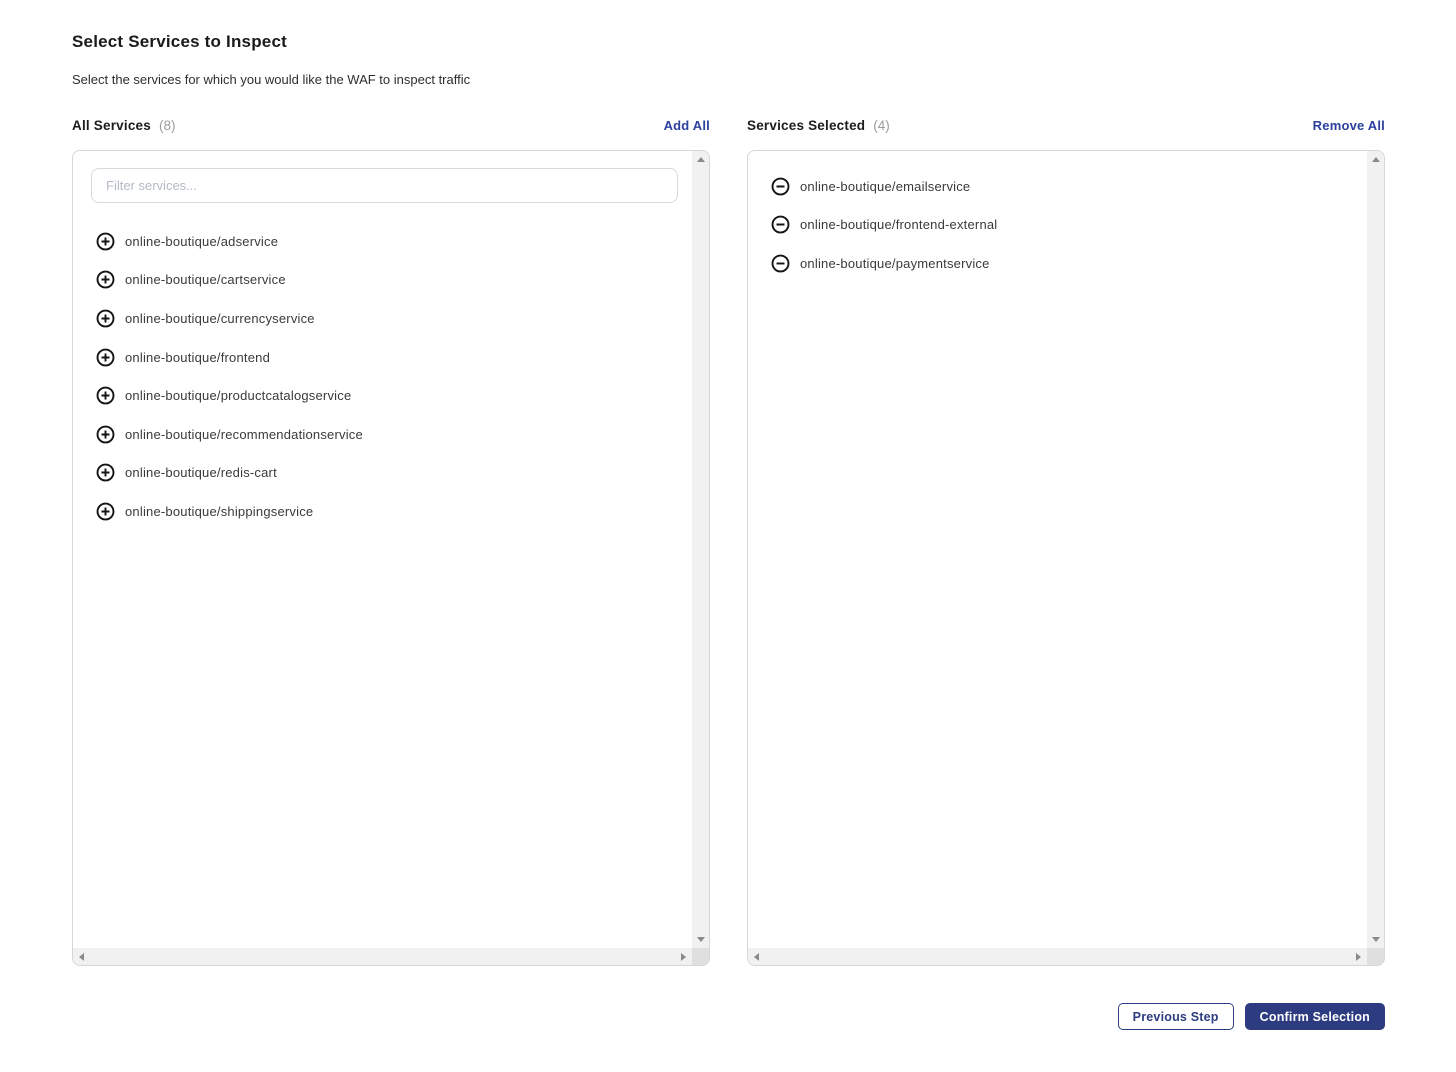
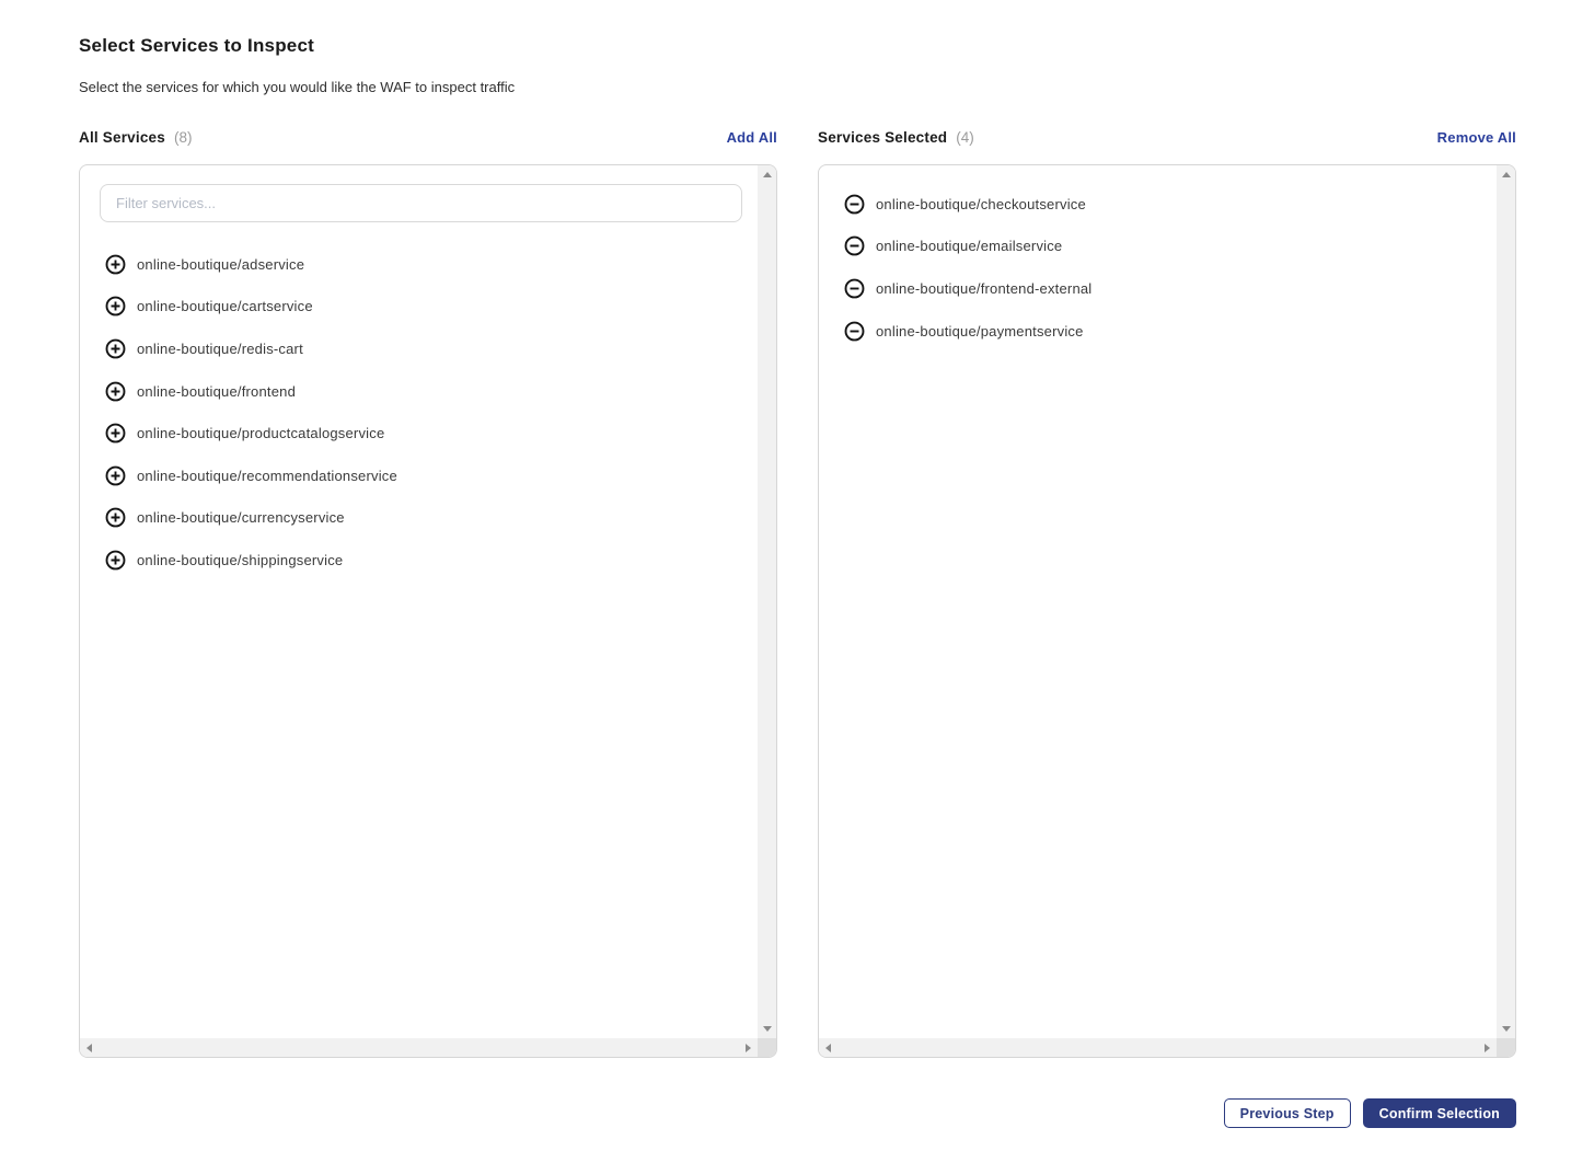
  Select Services to Inspect
  Select the services for which you would like the WAF to inspect traffic
  All Services
  (8)
  Add All
  Services Selected
  (4)
  Remove All
  Filter services...
  online-boutique/adservice
  online-boutique/cartservice
- online-boutique/currencyservice
+ online-boutique/redis-cart
  online-boutique/frontend
  online-boutique/productcatalogservice
  online-boutique/recommendationservice
- online-boutique/redis-cart
+ online-boutique/currencyservice
  online-boutique/shippingservice
+ online-boutique/checkoutservice
  online-boutique/emailservice
  online-boutique/frontend-external
  online-boutique/paymentservice
  Previous Step
  Confirm Selection
